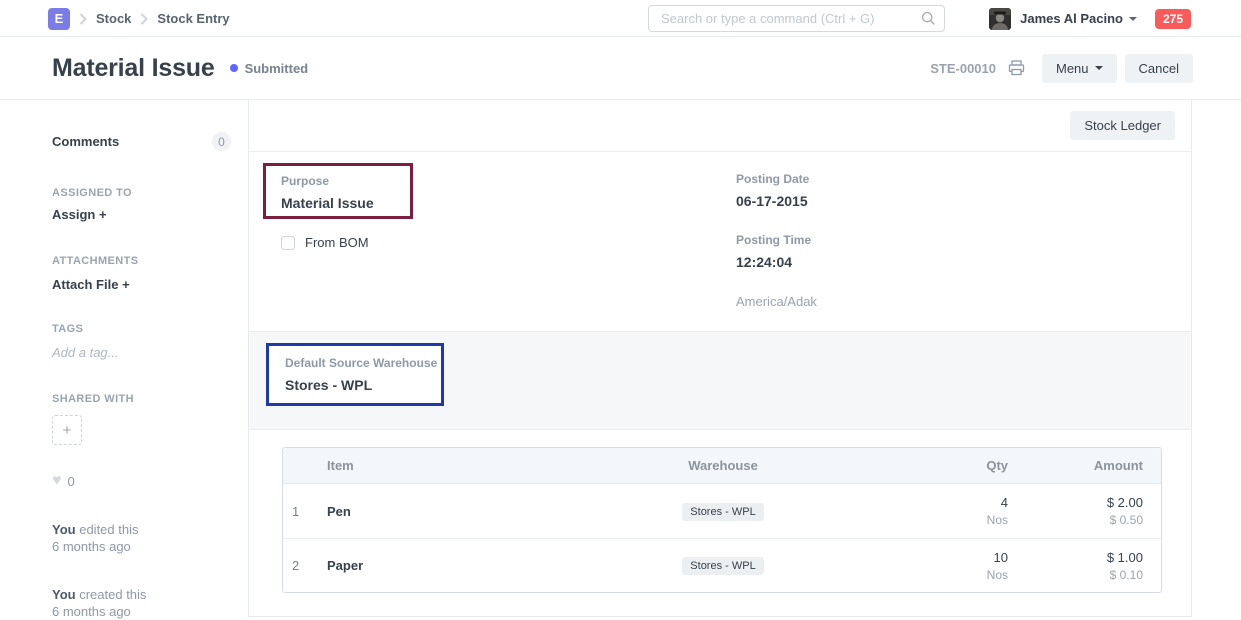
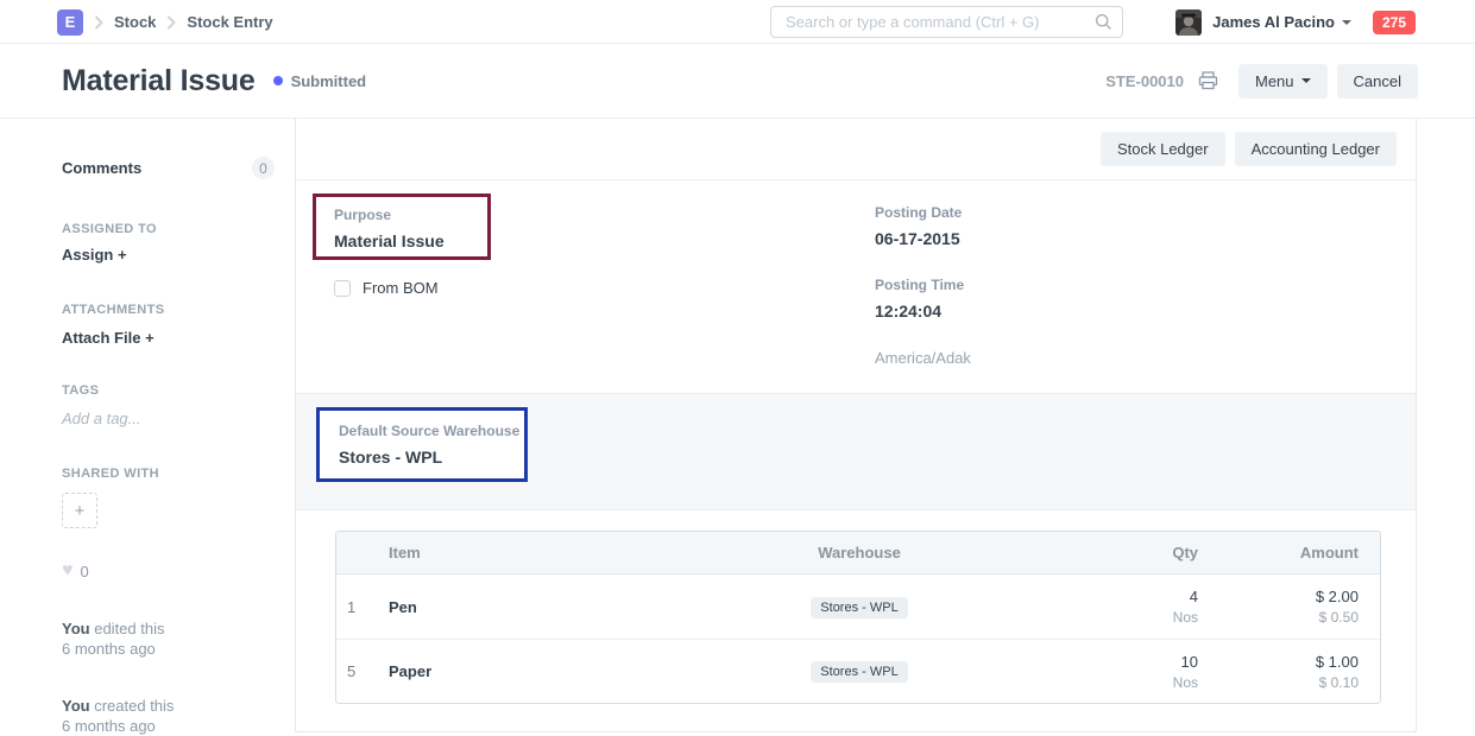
  E
  Stock
  Stock Entry
  Search or type a command (Ctrl + G)
  James Al Pacino
  275
  Material Issue
  Submitted
  STE-00010
  Menu
  Cancel
  Comments
  0
  ASSIGNED TO
  Assign +
  ATTACHMENTS
  Attach File +
  TAGS
  Add a tag...
  SHARED WITH
  +
  ♥
  0
  You edited this
  6 months ago
  You created this
  6 months ago
  Stock Ledger
+ Accounting Ledger
  Purpose
  Material Issue
  From BOM
  Posting Date
  06-17-2015
  Posting Time
  12:24:04
  America/Adak
  Default Source Warehouse
  Stores - WPL
  Item
  Warehouse
  Qty
  Amount
  1
  Pen
  Stores - WPL
  4
  Nos
  $ 2.00
  $ 0.50
- 2
+ 5
  Paper
  Stores - WPL
  10
  Nos
  $ 1.00
  $ 0.10
